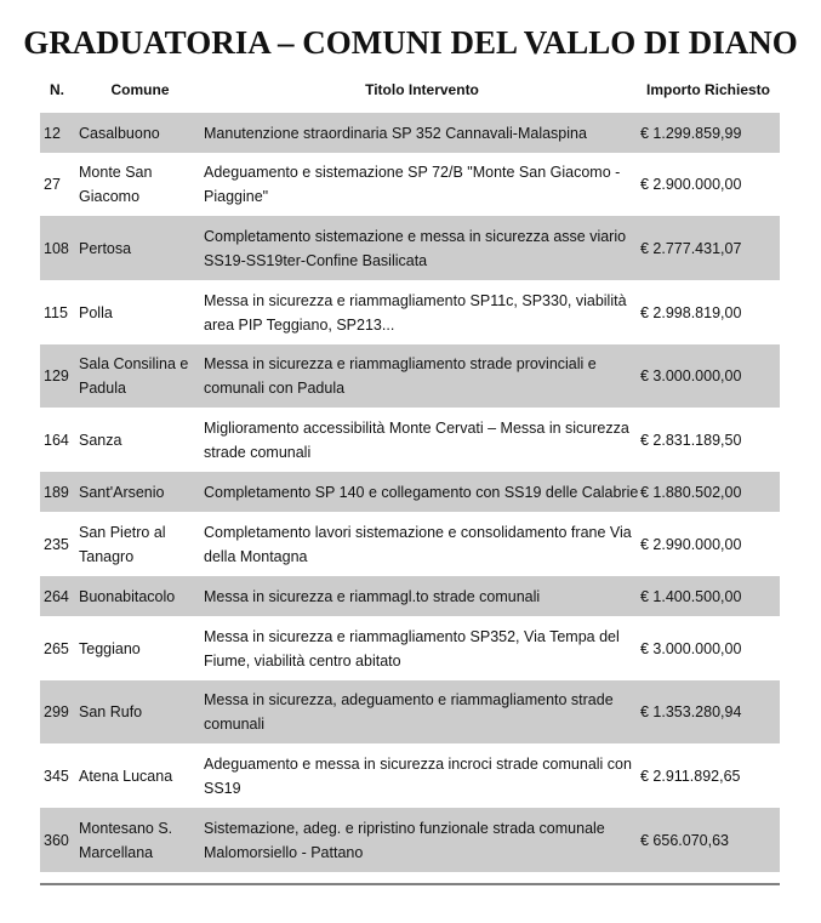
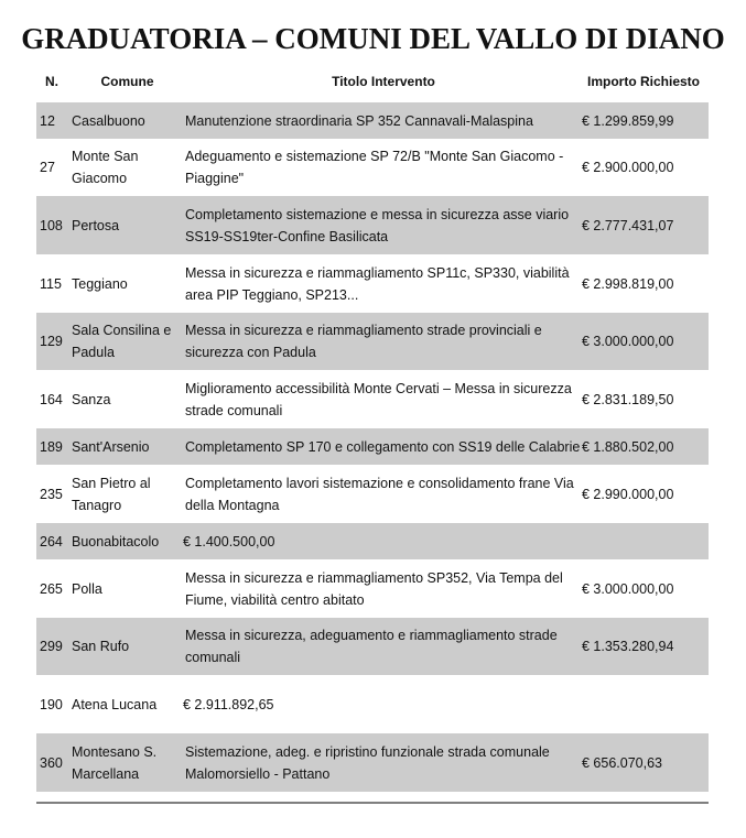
  GRADUATORIA – COMUNI DEL VALLO DI DIANO
  N.
  Comune
  Titolo Intervento
  Importo Richiesto
  12
  Casalbuono
  Manutenzione straordinaria SP 352 Cannavali-Malaspina
  € 1.299.859,99
  27
  Monte San Giacomo
  Adeguamento e sistemazione SP 72/B "Monte San Giacomo - Piaggine"
  € 2.900.000,00
  108
  Pertosa
  Completamento sistemazione e messa in sicurezza asse viario SS19-SS19ter-Confine Basilicata
  € 2.777.431,07
  115
- Polla
+ Teggiano
  Messa in sicurezza e riammagliamento SP11c, SP330, viabilità area PIP Teggiano, SP213...
  € 2.998.819,00
  129
  Sala Consilina e Padula
- Messa in sicurezza e riammagliamento strade provinciali e comunali con Padula
+ Messa in sicurezza e riammagliamento strade provinciali e sicurezza con Padula
  € 3.000.000,00
  164
  Sanza
  Miglioramento accessibilità Monte Cervati – Messa in sicurezza strade comunali
  € 2.831.189,50
  189
  Sant'Arsenio
- Completamento SP 140 e collegamento con SS19 delle Calabrie
+ Completamento SP 170 e collegamento con SS19 delle Calabrie
  € 1.880.502,00
  235
  San Pietro al Tanagro
  Completamento lavori sistemazione e consolidamento frane Via della Montagna
  € 2.990.000,00
  264
  Buonabitacolo
- Messa in sicurezza e riammagl.to strade comunali
  € 1.400.500,00
  265
- Teggiano
+ Polla
  Messa in sicurezza e riammagliamento SP352, Via Tempa del Fiume, viabilità centro abitato
  € 3.000.000,00
  299
  San Rufo
  Messa in sicurezza, adeguamento e riammagliamento strade comunali
  € 1.353.280,94
- 345
+ 190
  Atena Lucana
- Adeguamento e messa in sicurezza incroci strade comunali con SS19
  € 2.911.892,65
  360
  Montesano S. Marcellana
  Sistemazione, adeg. e ripristino funzionale strada comunale Malomorsiello - Pattano
  € 656.070,63
